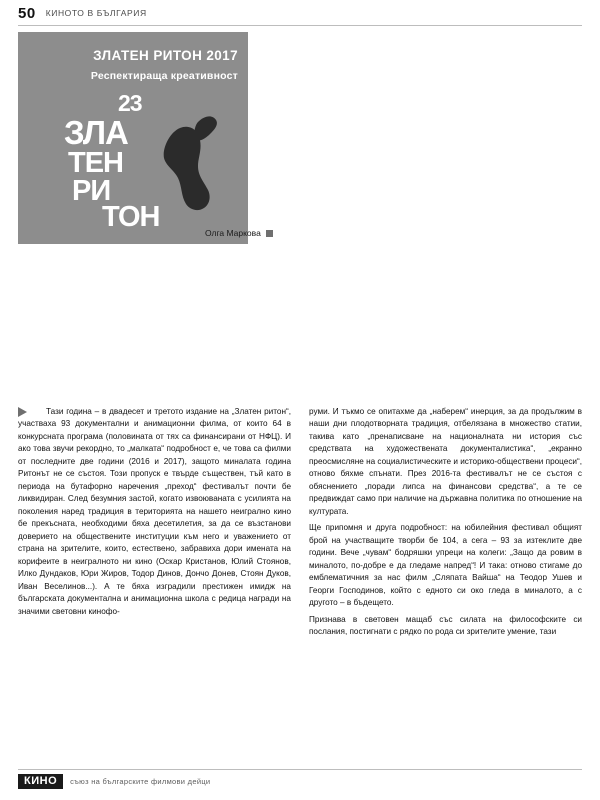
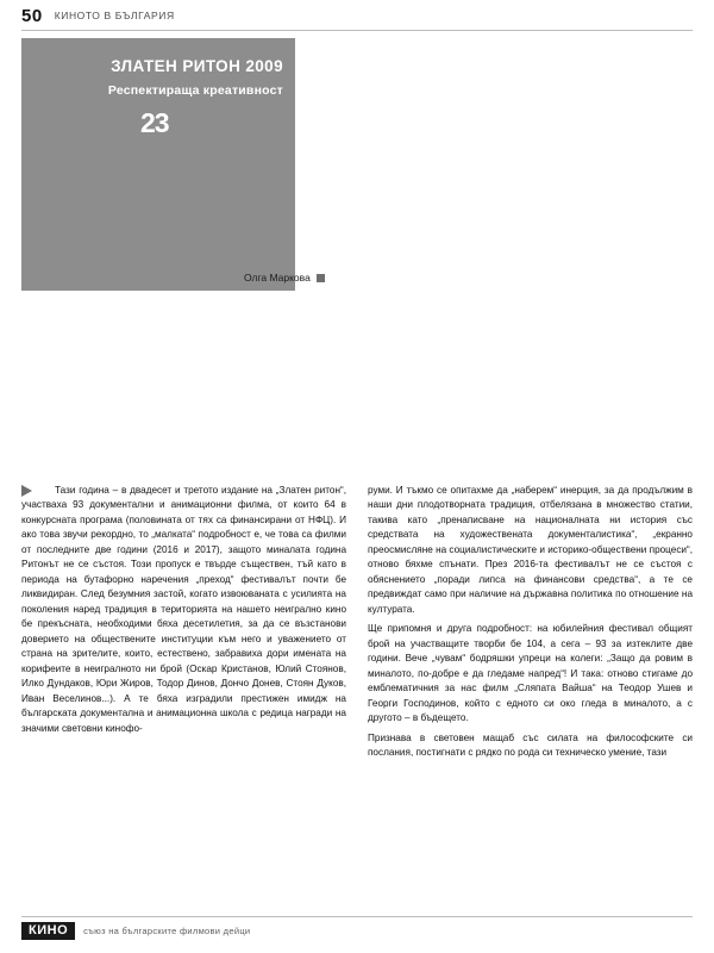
  50
  КИНОТО В БЪЛГАРИЯ
- ЗЛАТЕН РИТОН 2017
+ ЗЛАТЕН РИТОН 2009
  Респектираща креативност
  23
- ЗЛА
- ТЕН
- РИ
- ТОН
  Олга Маркова
- Тази година – в двадесет и третото издание на „Златен ритон“, участваха 93 документални и анимационни филма, от които 64 в конкурсната програма (половината от тях са финансирани от НФЦ). И ако това звучи рекордно, то „малката“ подробност е, че това са филми от последните две години (2016 и 2017), защото миналата година Ритонът не се състоя. Този пропуск е твърде съществен, тъй като в периода на бутафорно наречения „преход“ фестивалът почти бе ликвидиран. След безумния застой, когато извоюваната с усилията на поколения наред традиция в територията на нашето неигрално кино бе прекъсната, необходими бяха десетилетия, за да се възстанови доверието на обществените институции към него и уважението от страна на зрителите, които, естествено, забравиха дори имената на корифеите в неигралното ни кино (Оскар Кристанов, Юлий Стоянов, Илко Дундаков, Юри Жиров, Тодор Динов, Дончо Донев, Стоян Дуков, Иван Веселинов...). А те бяха изградили престижен имидж на българската документална и анимационна школа с редица награди на значими световни кинофо-
+ Тази година – в двадесет и третото издание на „Златен ритон“, участваха 93 документални и анимационни филма, от които 64 в конкурсната програма (половината от тях са финансирани от НФЦ). И ако това звучи рекордно, то „малката“ подробност е, че това са филми от последните две години (2016 и 2017), защото миналата година Ритонът не се състоя. Този пропуск е твърде съществен, тъй като в периода на бутафорно наречения „преход“ фестивалът почти бе ликвидиран. След безумния застой, когато извоюваната с усилията на поколения наред традиция в територията на нашето неигрално кино бе прекъсната, необходими бяха десетилетия, за да се възстанови доверието на обществените институции към него и уважението от страна на зрителите, които, естествено, забравиха дори имената на корифеите в неигралното ни брой (Оскар Кристанов, Юлий Стоянов, Илко Дундаков, Юри Жиров, Тодор Динов, Дончо Донев, Стоян Дуков, Иван Веселинов...). А те бяха изградили престижен имидж на българската документална и анимационна школа с редица награди на значими световни кинофо-
  руми. И тъкмо се опитахме да „наберем“ инерция, за да продължим в наши дни плодотворната традиция, отбелязана в множество статии, такива като „пренаписване на националната ни история със средствата на художествената документалистика“, „екранно преосмисляне на социалистическите и историко-обществени процеси“, отново бяхме спънати. През 2016-та фестивалът не се състоя с обяснението „поради липса на финансови средства“, а те се предвиждат само при наличие на държавна политика по отношение на културата.
  Ще припомня и друга подробност: на юбилейния фестивал общият брой на участващите творби бе 104, а сега – 93 за изтеклите две години. Вече „чувам“ бодряшки упреци на колеги: „Защо да ровим в миналото, по-добре е да гледаме напред“! И така: отново стигаме до емблематичния за нас филм „Сляпата Вайша“ на Теодор Ушев и Георги Господинов, който с едното си око гледа в миналото, а с другото – в бъдещето.
- Признава в световен мащаб със силата на философските си послания, постигнати с рядко по рода си зрителите умение, тази
+ Признава в световен мащаб със силата на философските си послания, постигнати с рядко по рода си техническо умение, тази
  КИНО
  съюз на българските филмови дейци
